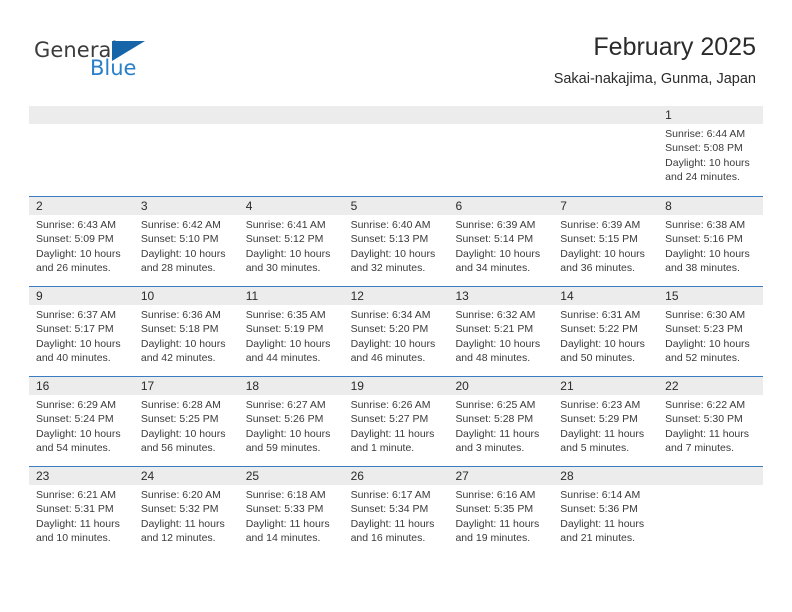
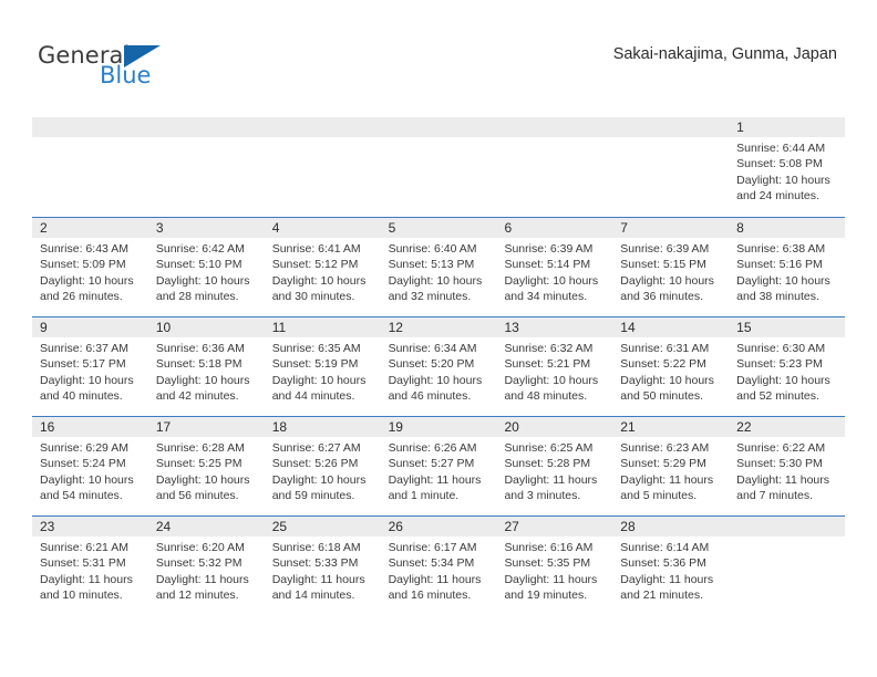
  General
  Blue
- February 2025
  Sakai-nakajima, Gunma, Japan
  1
  Sunrise: 6:44 AM
  Sunset: 5:08 PM
  Daylight: 10 hours
  and 24 minutes.
  2
  Sunrise: 6:43 AM
  Sunset: 5:09 PM
  Daylight: 10 hours
  and 26 minutes.
  3
  Sunrise: 6:42 AM
  Sunset: 5:10 PM
  Daylight: 10 hours
  and 28 minutes.
  4
  Sunrise: 6:41 AM
  Sunset: 5:12 PM
  Daylight: 10 hours
  and 30 minutes.
  5
  Sunrise: 6:40 AM
  Sunset: 5:13 PM
  Daylight: 10 hours
  and 32 minutes.
  6
  Sunrise: 6:39 AM
  Sunset: 5:14 PM
  Daylight: 10 hours
  and 34 minutes.
  7
  Sunrise: 6:39 AM
  Sunset: 5:15 PM
  Daylight: 10 hours
  and 36 minutes.
  8
  Sunrise: 6:38 AM
  Sunset: 5:16 PM
  Daylight: 10 hours
  and 38 minutes.
  9
  Sunrise: 6:37 AM
  Sunset: 5:17 PM
  Daylight: 10 hours
  and 40 minutes.
  10
  Sunrise: 6:36 AM
  Sunset: 5:18 PM
  Daylight: 10 hours
  and 42 minutes.
  11
  Sunrise: 6:35 AM
  Sunset: 5:19 PM
  Daylight: 10 hours
  and 44 minutes.
  12
  Sunrise: 6:34 AM
  Sunset: 5:20 PM
  Daylight: 10 hours
  and 46 minutes.
  13
  Sunrise: 6:32 AM
  Sunset: 5:21 PM
  Daylight: 10 hours
  and 48 minutes.
  14
  Sunrise: 6:31 AM
  Sunset: 5:22 PM
  Daylight: 10 hours
  and 50 minutes.
  15
  Sunrise: 6:30 AM
  Sunset: 5:23 PM
  Daylight: 10 hours
  and 52 minutes.
  16
  Sunrise: 6:29 AM
  Sunset: 5:24 PM
  Daylight: 10 hours
  and 54 minutes.
  17
  Sunrise: 6:28 AM
  Sunset: 5:25 PM
  Daylight: 10 hours
  and 56 minutes.
  18
  Sunrise: 6:27 AM
  Sunset: 5:26 PM
  Daylight: 10 hours
  and 59 minutes.
  19
  Sunrise: 6:26 AM
  Sunset: 5:27 PM
  Daylight: 11 hours
  and 1 minute.
  20
  Sunrise: 6:25 AM
  Sunset: 5:28 PM
  Daylight: 11 hours
  and 3 minutes.
  21
  Sunrise: 6:23 AM
  Sunset: 5:29 PM
  Daylight: 11 hours
  and 5 minutes.
  22
  Sunrise: 6:22 AM
  Sunset: 5:30 PM
  Daylight: 11 hours
  and 7 minutes.
  23
  Sunrise: 6:21 AM
  Sunset: 5:31 PM
  Daylight: 11 hours
  and 10 minutes.
  24
  Sunrise: 6:20 AM
  Sunset: 5:32 PM
  Daylight: 11 hours
  and 12 minutes.
  25
  Sunrise: 6:18 AM
  Sunset: 5:33 PM
  Daylight: 11 hours
  and 14 minutes.
  26
  Sunrise: 6:17 AM
  Sunset: 5:34 PM
  Daylight: 11 hours
  and 16 minutes.
  27
  Sunrise: 6:16 AM
  Sunset: 5:35 PM
  Daylight: 11 hours
  and 19 minutes.
  28
  Sunrise: 6:14 AM
  Sunset: 5:36 PM
  Daylight: 11 hours
  and 21 minutes.
